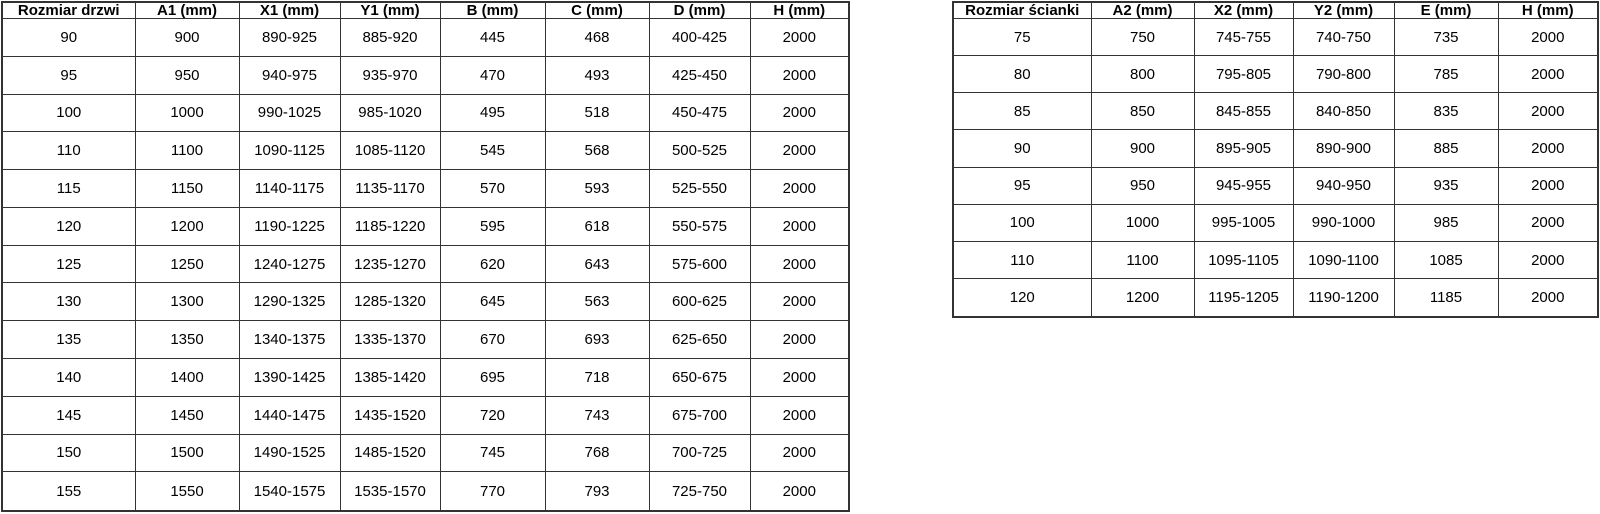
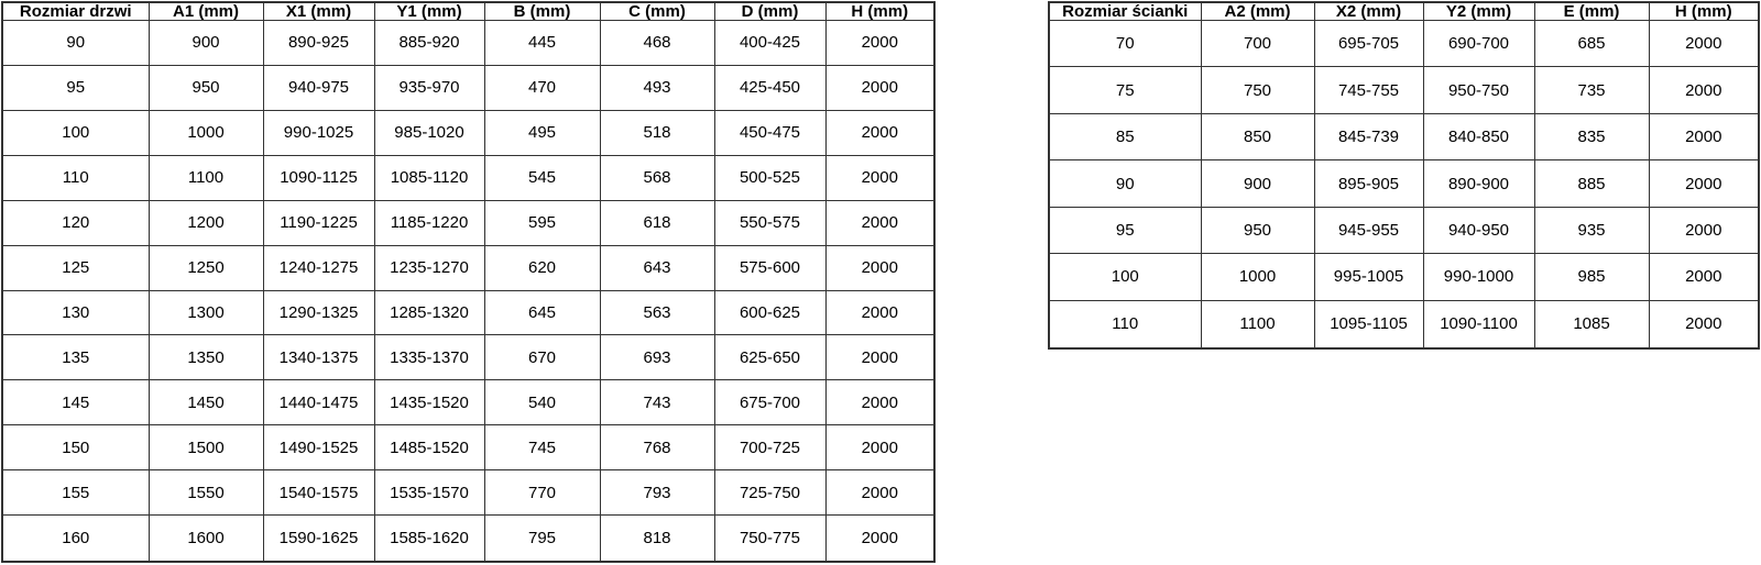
  Rozmiar drzwi	A1 (mm)	X1 (mm)	Y1 (mm)	B (mm)	C (mm)	D (mm)	H (mm)
  90	900	890-925	885-920	445	468	400-425	2000
  95	950	940-975	935-970	470	493	425-450	2000
  100	1000	990-1025	985-1020	495	518	450-475	2000
  110	1100	1090-1125	1085-1120	545	568	500-525	2000
- 115	1150	1140-1175	1135-1170	570	593	525-550	2000
  120	1200	1190-1225	1185-1220	595	618	550-575	2000
  125	1250	1240-1275	1235-1270	620	643	575-600	2000
  130	1300	1290-1325	1285-1320	645	563	600-625	2000
  135	1350	1340-1375	1335-1370	670	693	625-650	2000
- 140	1400	1390-1425	1385-1420	695	718	650-675	2000
- 145	1450	1440-1475	1435-1520	720	743	675-700	2000
+ 145	1450	1440-1475	1435-1520	540	743	675-700	2000
  150	1500	1490-1525	1485-1520	745	768	700-725	2000
  155	1550	1540-1575	1535-1570	770	793	725-750	2000
+ 160	1600	1590-1625	1585-1620	795	818	750-775	2000
  Rozmiar ścianki	A2 (mm)	X2 (mm)	Y2 (mm)	E (mm)	H (mm)
+ 70	700	695-705	690-700	685	2000
- 75	750	745-755	740-750	735	2000
+ 75	750	745-755	950-750	735	2000
- 80	800	795-805	790-800	785	2000
- 85	850	845-855	840-850	835	2000
+ 85	850	845-739	840-850	835	2000
  90	900	895-905	890-900	885	2000
  95	950	945-955	940-950	935	2000
  100	1000	995-1005	990-1000	985	2000
  110	1100	1095-1105	1090-1100	1085	2000
- 120	1200	1195-1205	1190-1200	1185	2000
